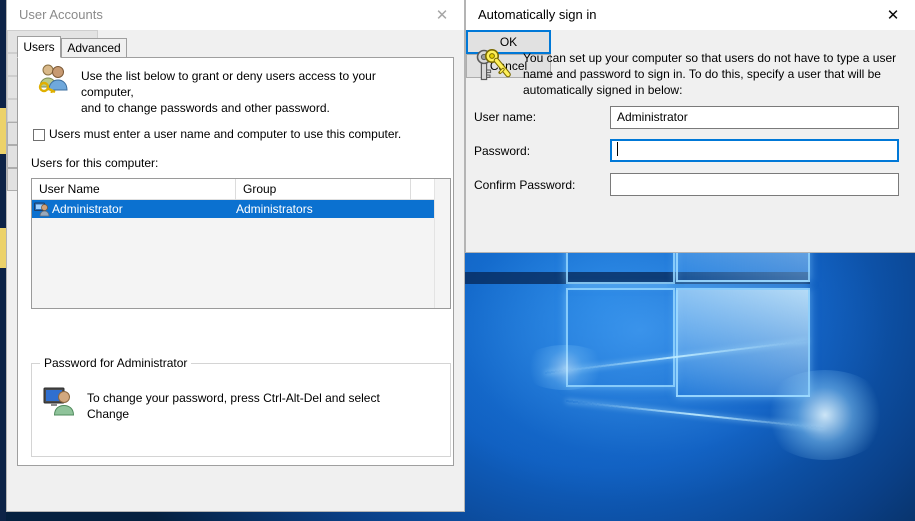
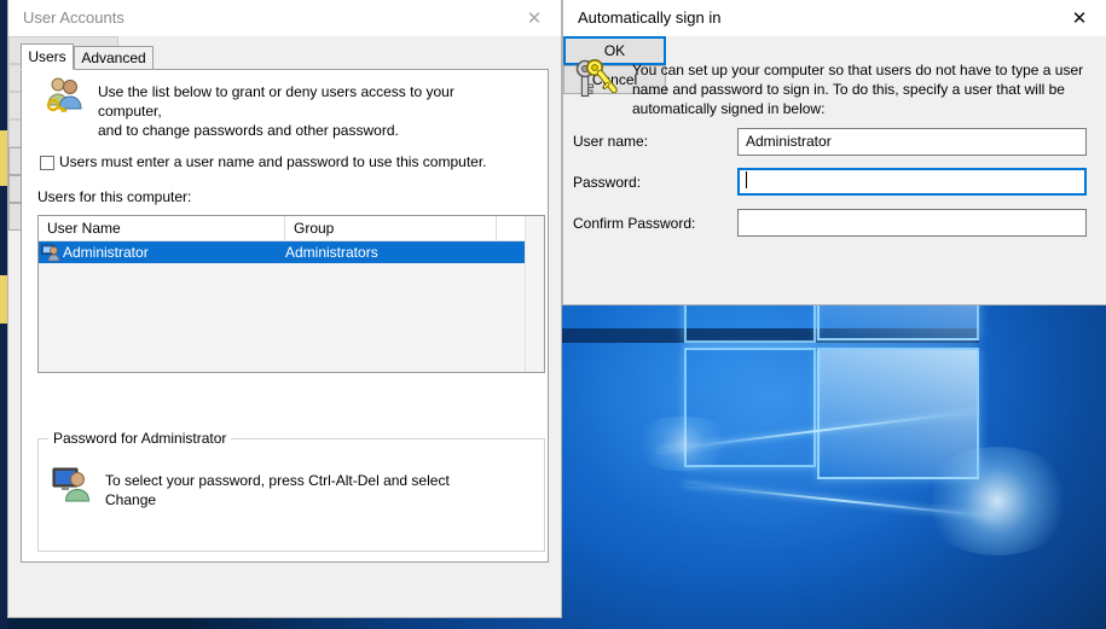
  User Accounts
  ✕
  Users
  Advanced
  Use the list below to grant or deny users access to your computer,
  and to change passwords and other password.
- Users must enter a user name and computer to use this computer.
+ Users must enter a user name and password to use this computer.
  Users for this computer:
  User Name
  Group
  Administrator
  Administrators
  Password for Administrator
- To change your password, press Ctrl-Alt-Del and select Change
+ To select your password, press Ctrl-Alt-Del and select Change
  Automatically sign in
  ✕
  You can set up your computer so that users do not have to type a user
  name and password to sign in. To do this, specify a user that will be
  automatically signed in below:
  User name:
  Administrator
  Password:
  Confirm Password:
  OK
  Cncel
